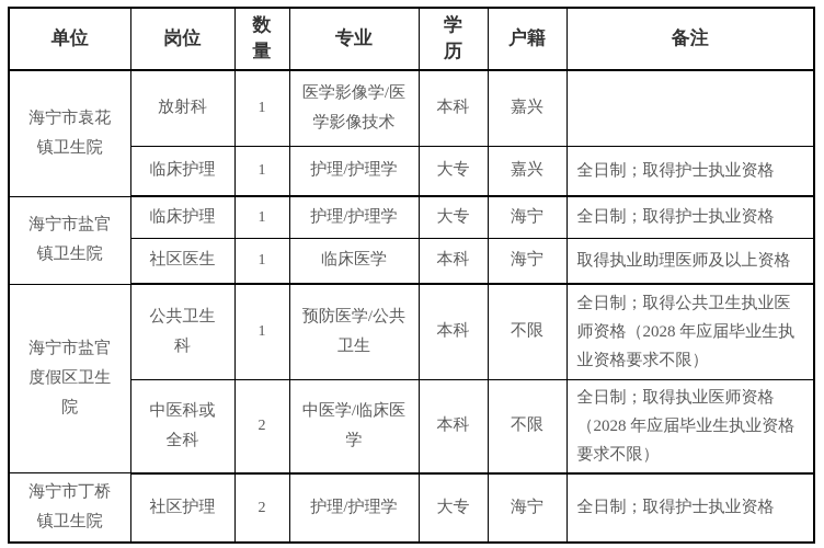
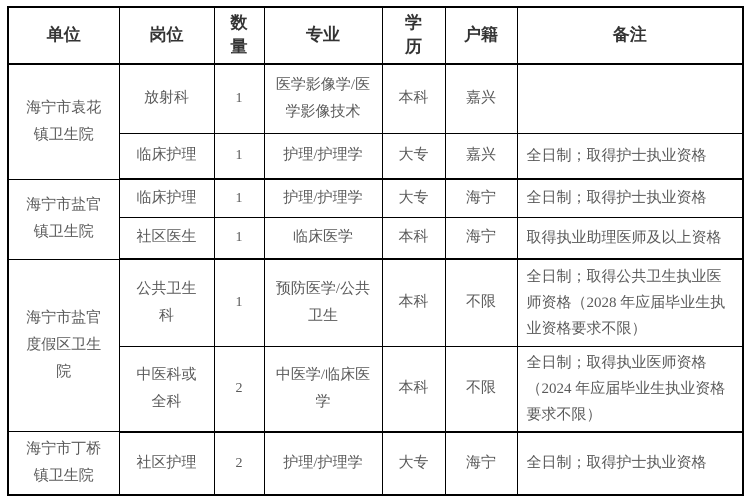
  单位	岗位	数量	专业	学历	户籍	备注
  海宁市袁花镇卫生院	放射科	1	医学影像学/医学影像技术	本科	嘉兴
  临床护理	1	护理/护理学	大专	嘉兴	全日制；取得护士执业资格
  海宁市盐官镇卫生院	临床护理	1	护理/护理学	大专	海宁	全日制；取得护士执业资格
  社区医生	1	临床医学	本科	海宁	取得执业助理医师及以上资格
  海宁市盐官度假区卫生院	公共卫生科	1	预防医学/公共卫生	本科	不限	全日制；取得公共卫生执业医师资格（2028 年应届毕业生执业资格要求不限）
- 中医科或全科	2	中医学/临床医学	本科	不限	全日制；取得执业医师资格（2028 年应届毕业生执业资格要求不限）
+ 中医科或全科	2	中医学/临床医学	本科	不限	全日制；取得执业医师资格（2024 年应届毕业生执业资格要求不限）
  海宁市丁桥镇卫生院	社区护理	2	护理/护理学	大专	海宁	全日制；取得护士执业资格
